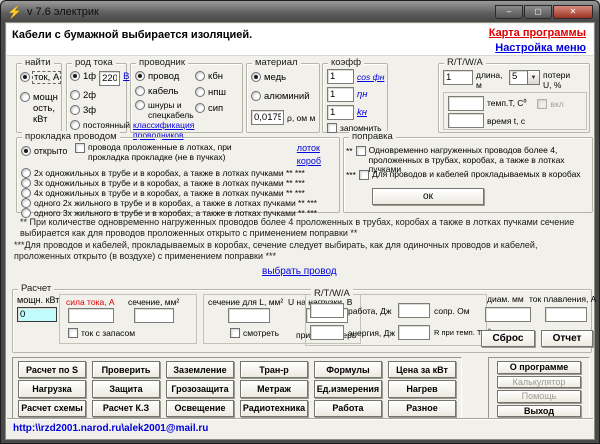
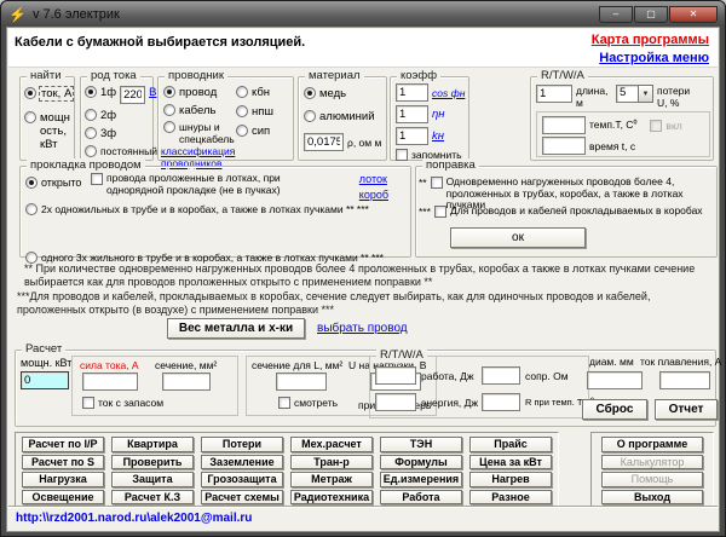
  ⚡
  v 7.6 электрик
  –
  ▢
  ✕
  Кабели с бумажной выбирается изоляцией.
  Карта программы
  Настройка меню
  найти
  ток, А
  мощность, кВт
  род тока
  1ф
  220
  В
  2ф
  3ф
  постоянный
  проводник
  провод
  кабель
  шнуры и спецкабель
  кбн
  нпш
  сип
  классификация проводников
  материал
  медь
  алюминий
  0,0175
  ρ, ом м
  коэфф
  1
  cos фн
  1
  ηн
  1
  kн
  запомнить
  R/T/W/A
  1
  длина, м
  5
  потери U, %
  темп.T, C⁰
  вкл
  время t, с
  прокладка проводом
  открыто
- провода проложенные в лотках, при прокладка прокладке (не в пучках)
+ провода проложенные в лотках, при однорядной прокладке (не в пучках)
  лоток
  короб
  2х одножильных в трубе и в коробах, а также в лотках пучками ** ***
- 3х одножильных в трубе и в коробах, а также в лотках пучками ** ***
- 4х одножильных в трубе и в коробах, а также в лотках пучками ** ***
- одного 2х жильного в трубе и в коробах, а также в лотках пучками ** ***
  одного 3х жильного в трубе и в коробах, а также в лотках пучками ** ***
  поправка
  **
  Одновременно нагруженных проводов более 4, проложенных в трубах, коробах, а также в лотках пучками
  ***
  Для проводов и кабелей прокладываемых в коробах
  ок
  ** При количестве одновременно нагруженных проводов более 4 проложенных в трубах, коробах а также в лотках пучками сечение выбирается как для проводов проложенных открыто с применением поправки **
  ***Для проводов и кабелей, прокладываемых в коробах, сечение следует выбирать, как для одиночных проводов и кабелей, проложенных открыто (в воздухе) с применением поправки ***
+ Вес металла и х-ки
  выбрать провод
  Расчет
  мощн. кВт
  0
  сила тока, А
  сечение, мм²
  ток с запасом
  сечение для L, мм²
  U на нагрузки, В
  смотреть
  R/T/W/A
  работа, Дж
  сопр. Ом
  энергия, Дж
  R при темп. T
  диам. мм
  ток плавления, А
  Сброс
  Отчет
+ Расчет по I/P
+ Квартира
+ Потери
+ Мех.расчет
+ ТЭН
+ Прайс
  Расчет по S
  Проверить
  Заземление
  Тран-р
  Формулы
  Цена за кВт
  Нагрузка
  Защита
  Грозозащита
  Метраж
  Ед.измерения
  Нагрев
- Расчет схемы
+ Освещение
  Расчет К.З
- Освещение
+ Расчет схемы
  Радиотехника
  Работа
  Разное
  О программе
  Калькулятор
  Помощь
  Выход
  http:\\rzd2001.narod.ru\
  alek2001@mail.ru
